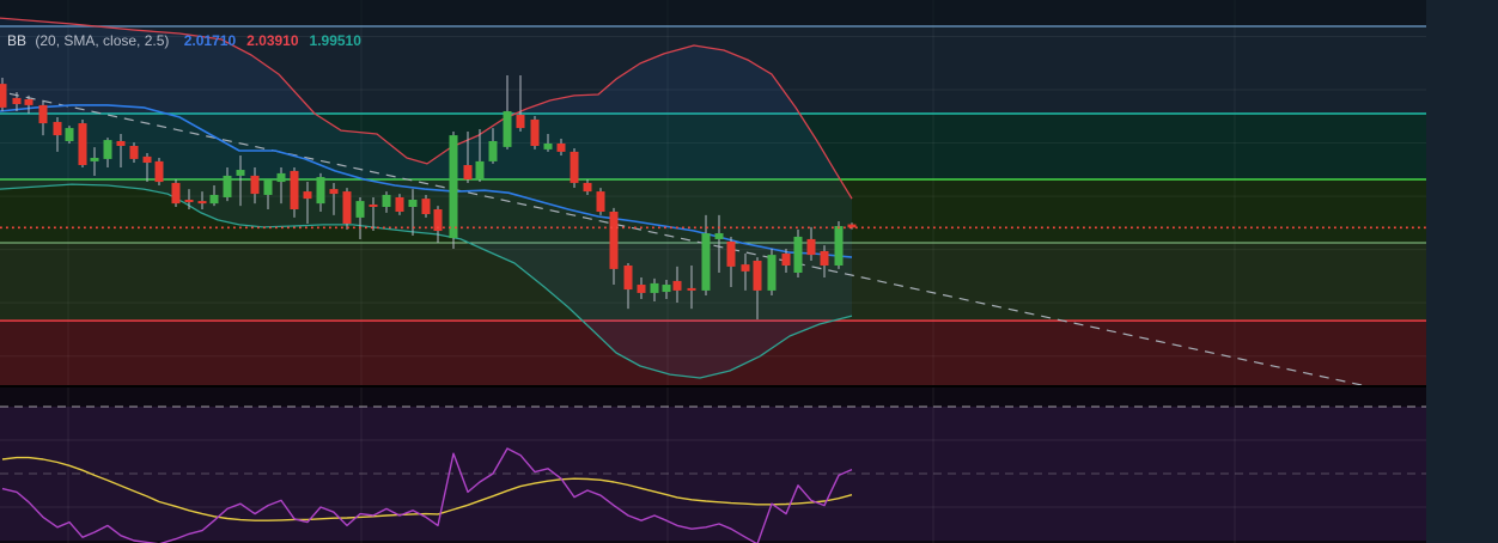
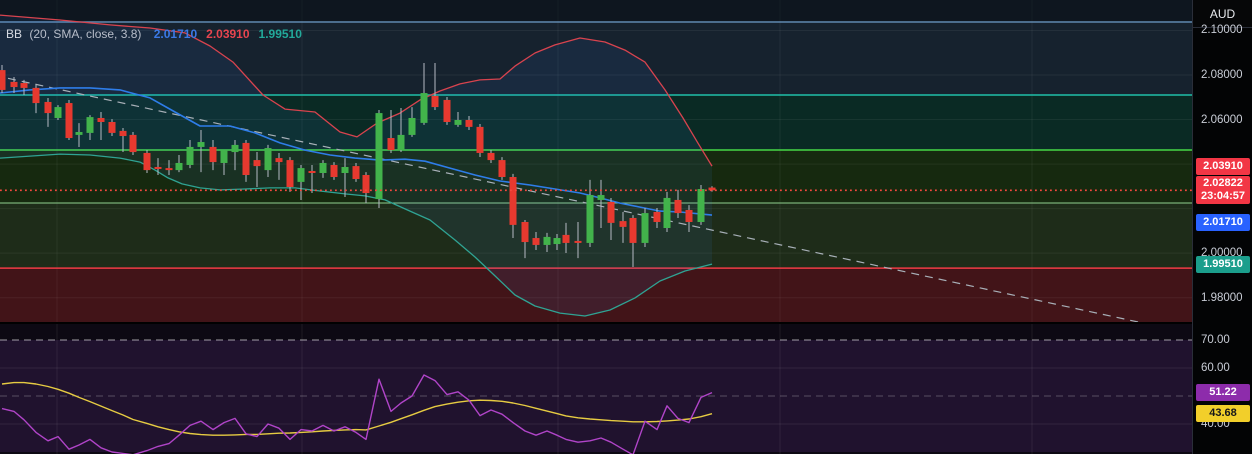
- BB (20, SMA, close, 2.5) 2.01710 2.03910 1.99510
+ BB (20, SMA, close, 3.8) 2.01710 2.03910 1.99510
+ AUD
+ 2.10000
+ 2.08000
+ 2.06000
+ 2.00000
+ 1.98000
+ 70.00
+ 60.00
+ 40.00
+ 2.03910
+ 2.02822
+ 23:04:57
+ 2.01710
+ 1.99510
+ 51.22
+ 43.68
